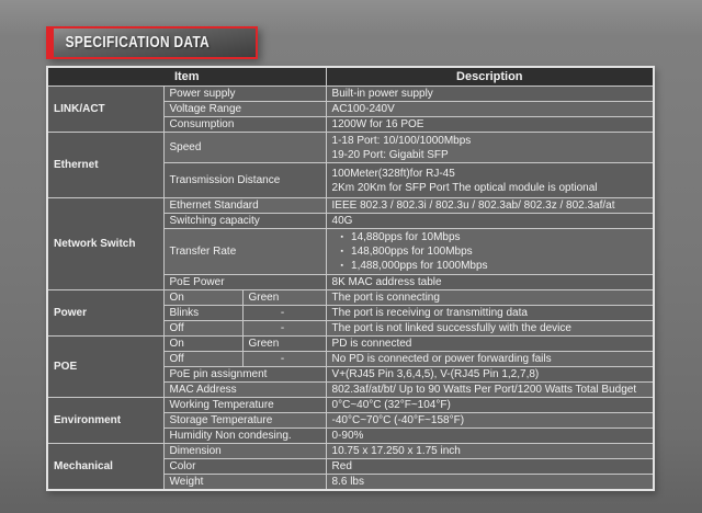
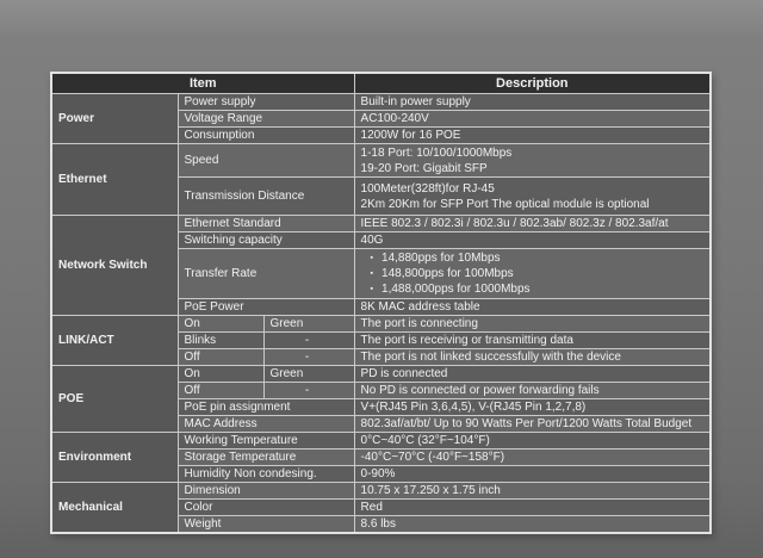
- SPECIFICATION DATA
  Item	Description
- LINK/ACT	Power supply	Built-in power supply
+ Power	Power supply	Built-in power supply
  Voltage Range	AC100-240V
  Consumption	1200W for 16 POE
  Ethernet	Speed	1-18 Port: 10/100/1000Mbps19-20 Port: Gigabit SFP
  Transmission Distance	100Meter(328ft)for RJ-452Km 20Km for SFP Port The optical module is optional
  Network Switch	Ethernet Standard	IEEE 802.3 / 802.3i / 802.3u / 802.3ab/ 802.3z / 802.3af/at
  Switching capacity	40G
  Transfer Rate	14,880pps for 10Mbps148,800pps for 100Mbps1,488,000pps for 1000Mbps
  PoE Power	8K MAC address table
- Power	On	Green	The port is connecting
+ LINK/ACT	On	Green	The port is connecting
  Blinks	-	The port is receiving or transmitting data
  Off	-	The port is not linked successfully with the device
  POE	On	Green	PD is connected
  Off	-	No PD is connected or power forwarding fails
  PoE pin assignment	V+(RJ45 Pin 3,6,4,5), V-(RJ45 Pin 1,2,7,8)
  MAC Address	802.3af/at/bt/ Up to 90 Watts Per Port/1200 Watts Total Budget
  Environment	Working Temperature	0°C~40°C (32°F~104°F)
  Storage Temperature	-40°C~70°C (-40°F~158°F)
  Humidity Non condesing.	0-90%
  Mechanical	Dimension	10.75 x 17.250 x 1.75 inch
  Color	Red
  Weight	8.6 lbs
